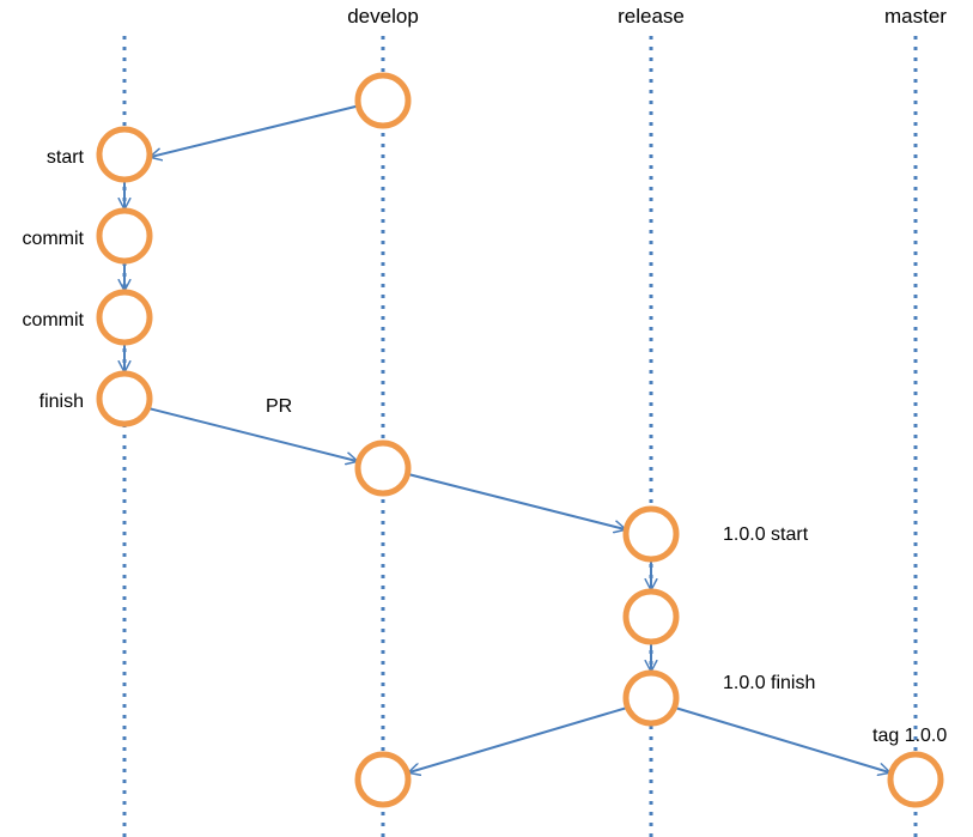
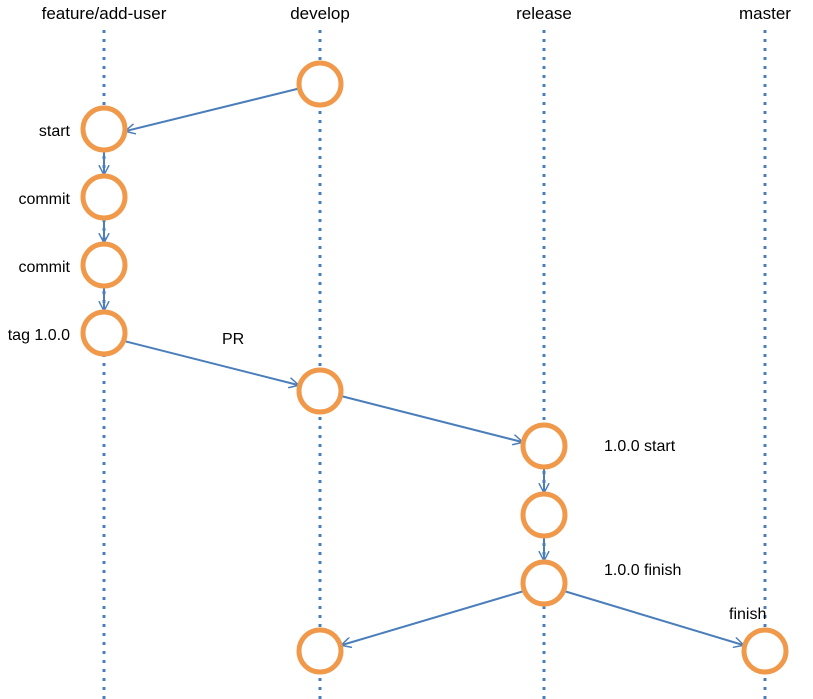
+ feature/add-user
  develop
  release
  master
  start
  commit
  commit
- finish
+ tag 1.0.0
  1.0.0 start
  1.0.0 finish
- tag 1.0.0
+ finish
  PR
